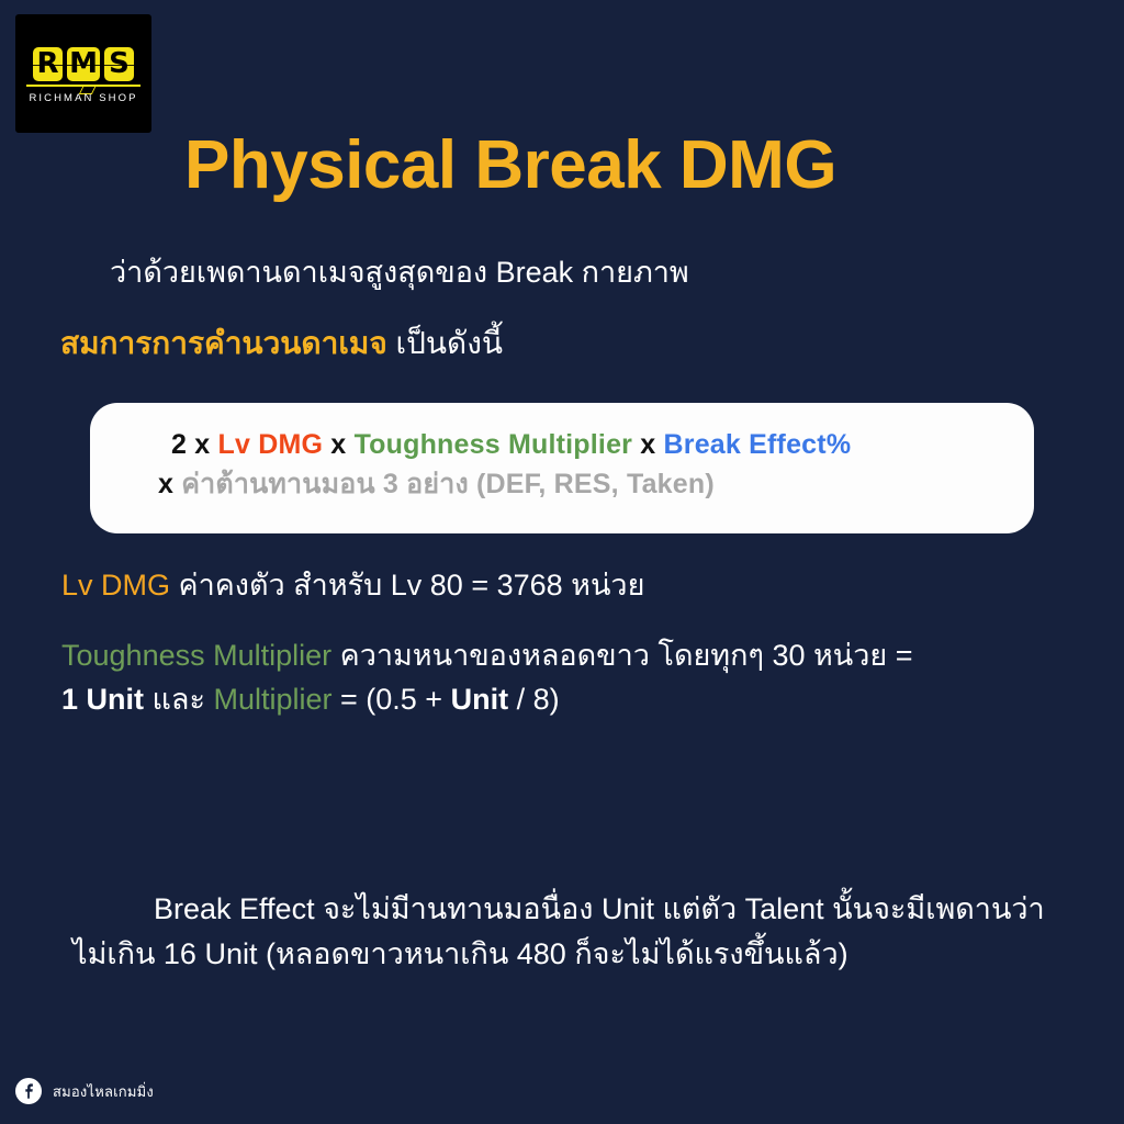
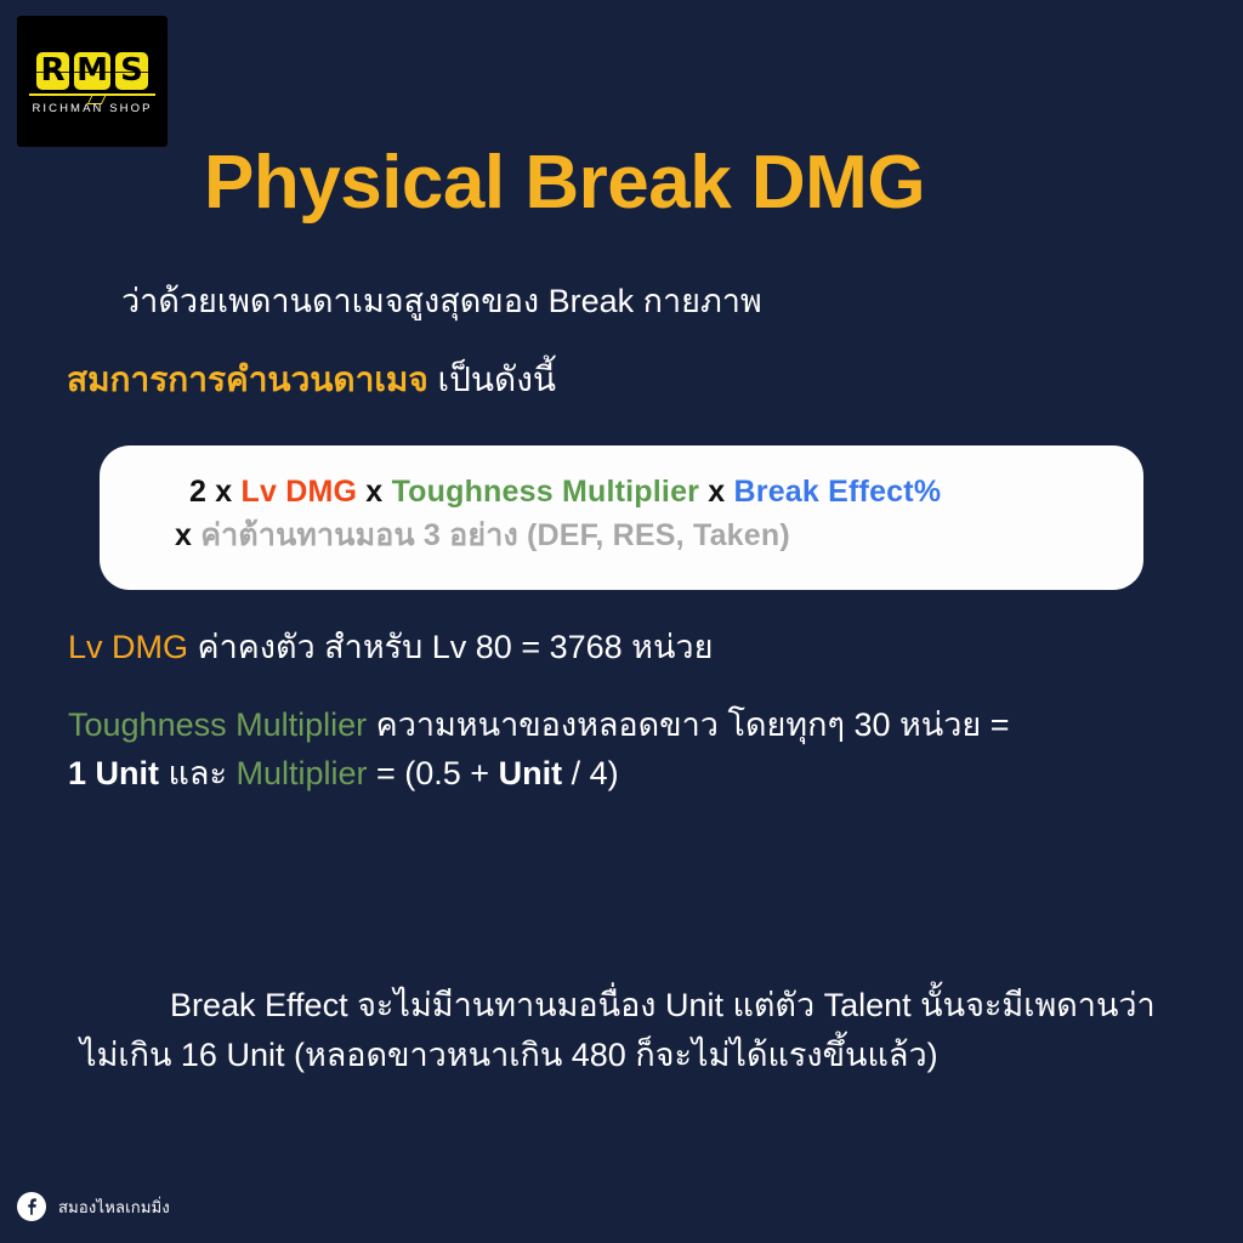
  R
  M
  S
  RICHMAN SHOP
  Physical Break DMG
  ว่าด้วยเพดานดาเมจสูงสุดของ Break กายภาพ
  สมการการคำนวนดาเมจ เป็นดังนี้
  2 x Lv DMG x Toughness Multiplier x Break Effect%
  x ค่าต้านทานมอน 3 อย่าง (DEF, RES, Taken)
  Lv DMG ค่าคงตัว สำหรับ Lv 80 = 3768 หน่วย
  Toughness Multiplier ความหนาของหลอดขาว โดยทุกๆ 30 หน่วย =
- 1 Unit และ Multiplier = (0.5 + Unit / 8)
+ 1 Unit และ Multiplier = (0.5 + Unit / 4)
  Break Effect จะไม่มีานทานมอนื่อง Unit แต่ตัว Talent นั้นจะมีเพดานว่าไม่เกิน 16 Unit (หลอดขาวหนาเกิน 480 ก็จะไม่ได้แรงขึ้นแล้ว)
  สมองไหลเกมมิ่ง
